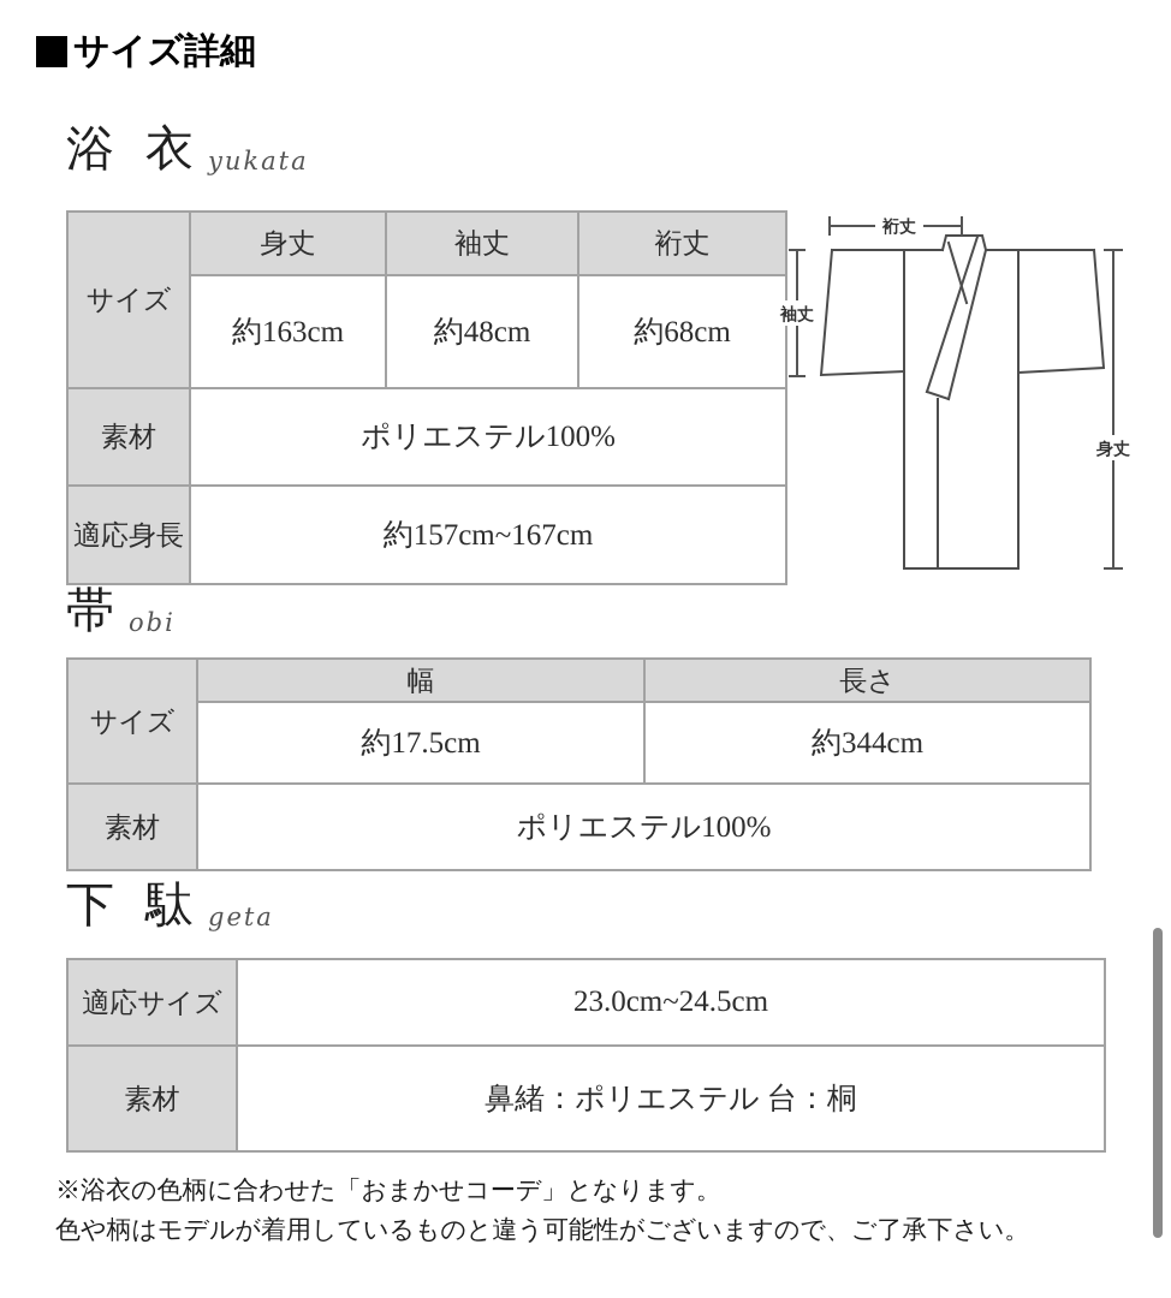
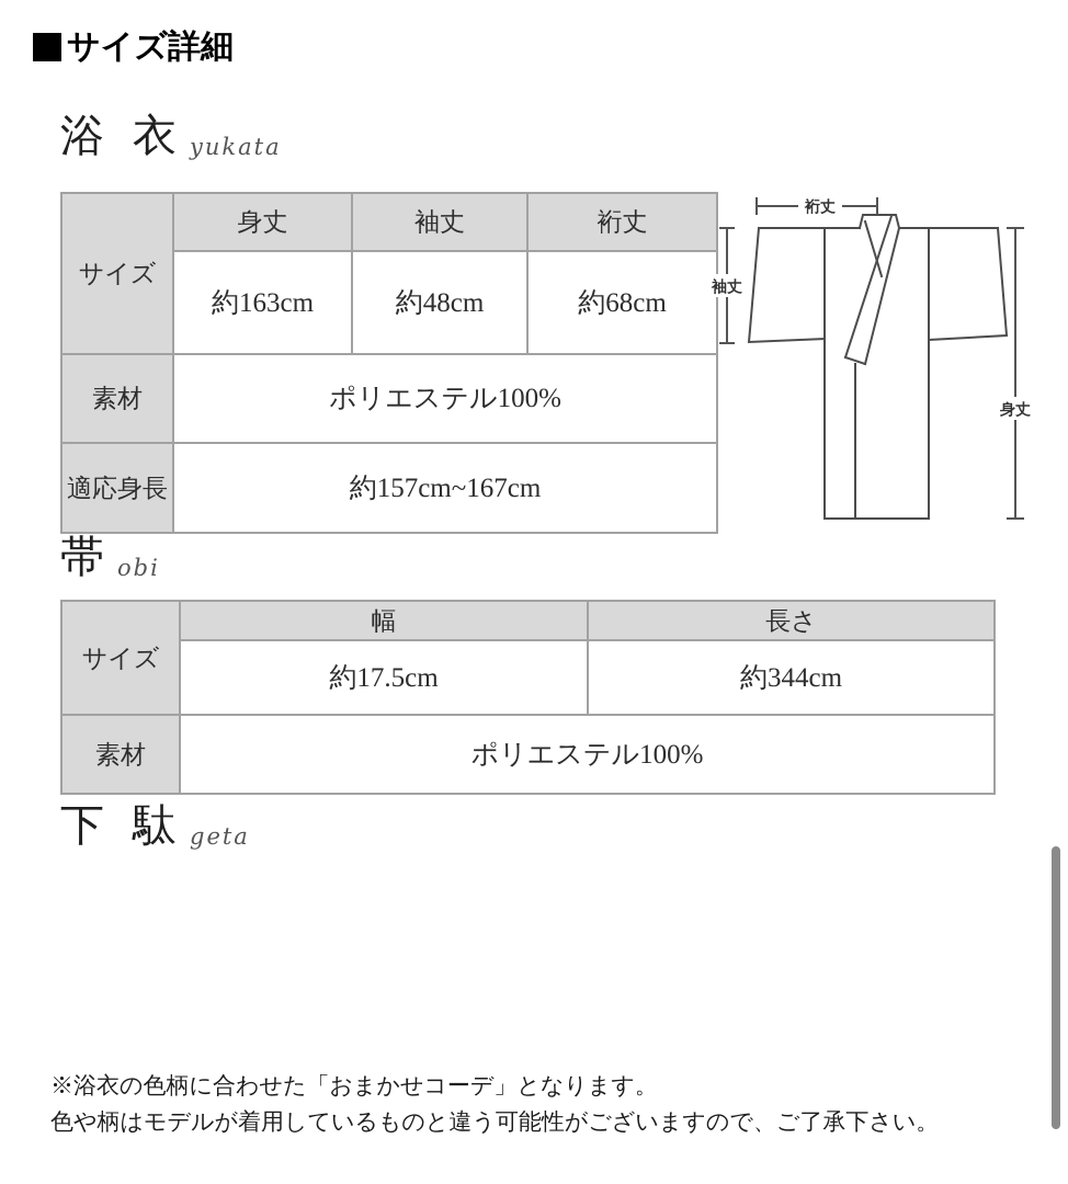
  サイズ詳細
  浴 衣
  yukata
  サイズ	身丈	袖丈	裄丈
  約163cm	約48cm	約68cm
  素材	ポリエステル100%
  適応身長	約157cm~167cm
  裄丈
  袖丈
  身丈
  帯
  obi
  サイズ	幅	長さ
  約17.5cm	約344cm
  素材	ポリエステル100%
  下 駄
  geta
- 適応サイズ	23.0cm~24.5cm
- 素材	鼻緒：ポリエステル 台：桐
  ※浴衣の色柄に合わせた「おまかせコーデ」となります。
  色や柄はモデルが着用しているものと違う可能性がございますので、ご了承下さい。
